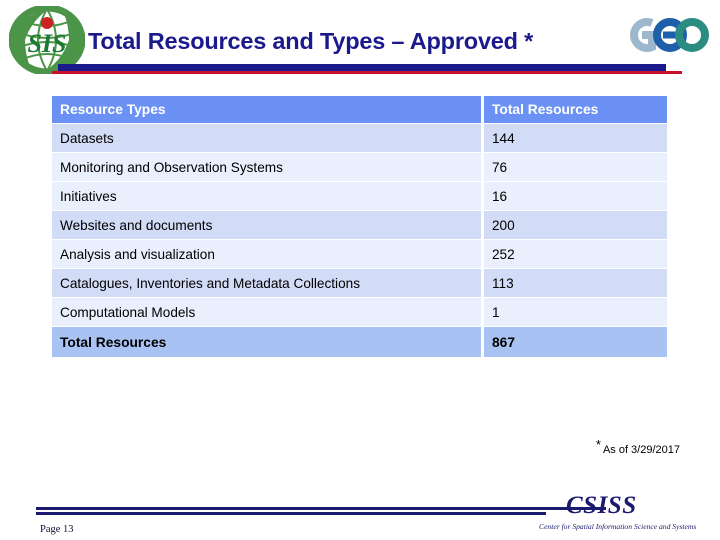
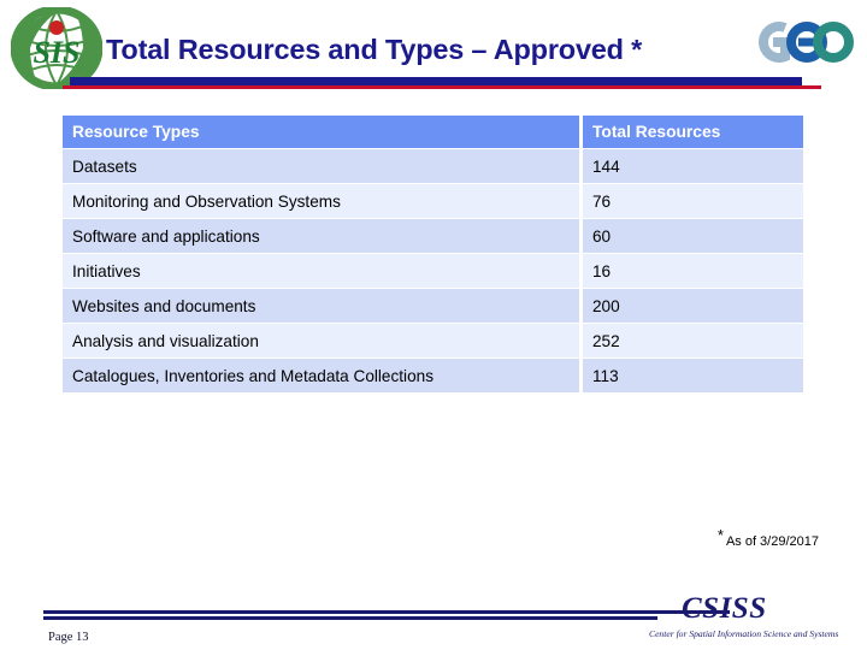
  SIS
  Total Resources and Types – Approved *
  Resource Types		Total Resources
  Datasets		144
  Monitoring and Observation Systems		76
+ Software and applications		60
  Initiatives		16
  Websites and documents		200
  Analysis and visualization		252
  Catalogues, Inventories and Metadata Collections		113
- Computational Models		1
- Total Resources		867
  * As of 3/29/2017
  Page 13
  CSISS
  Center for Spatial Information Science and Systems
